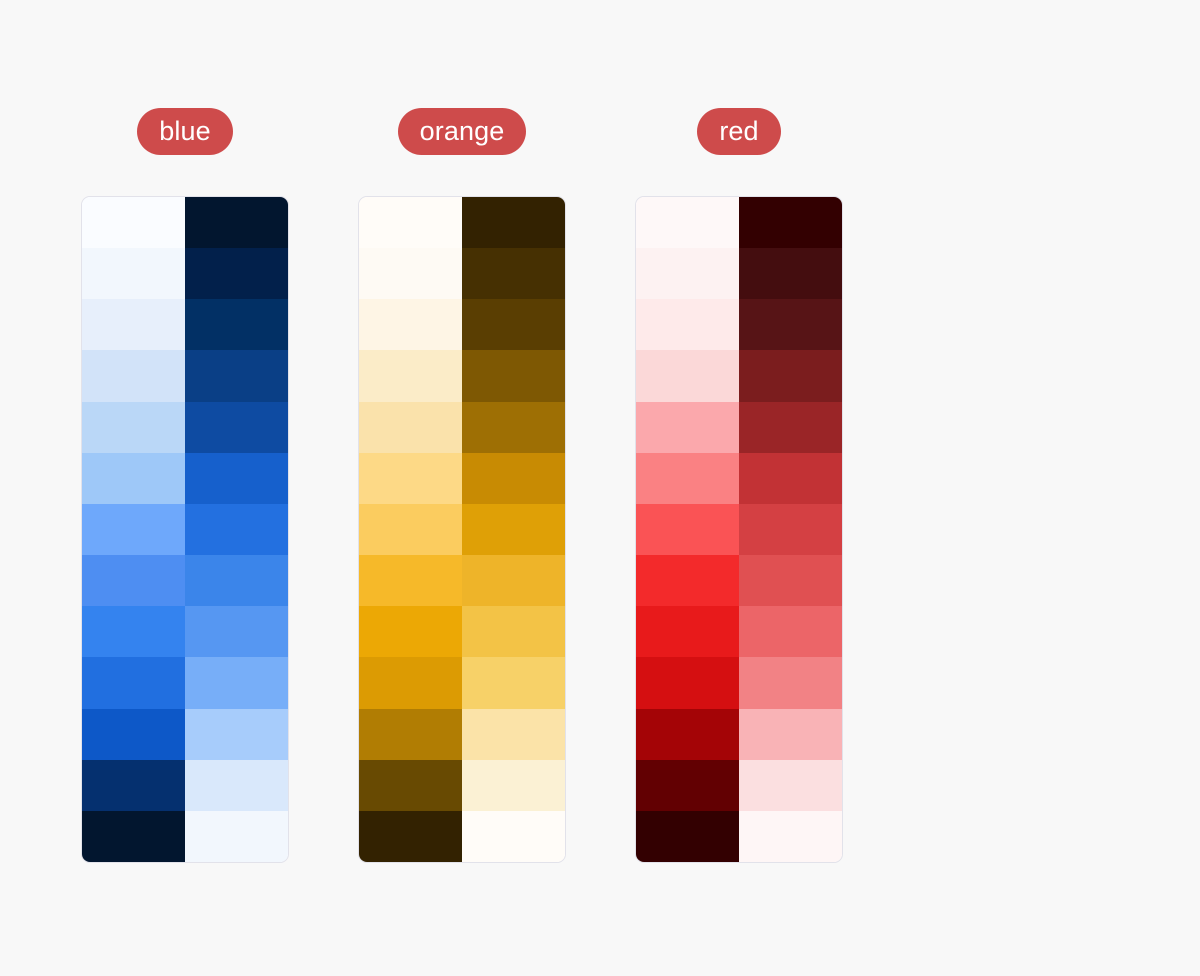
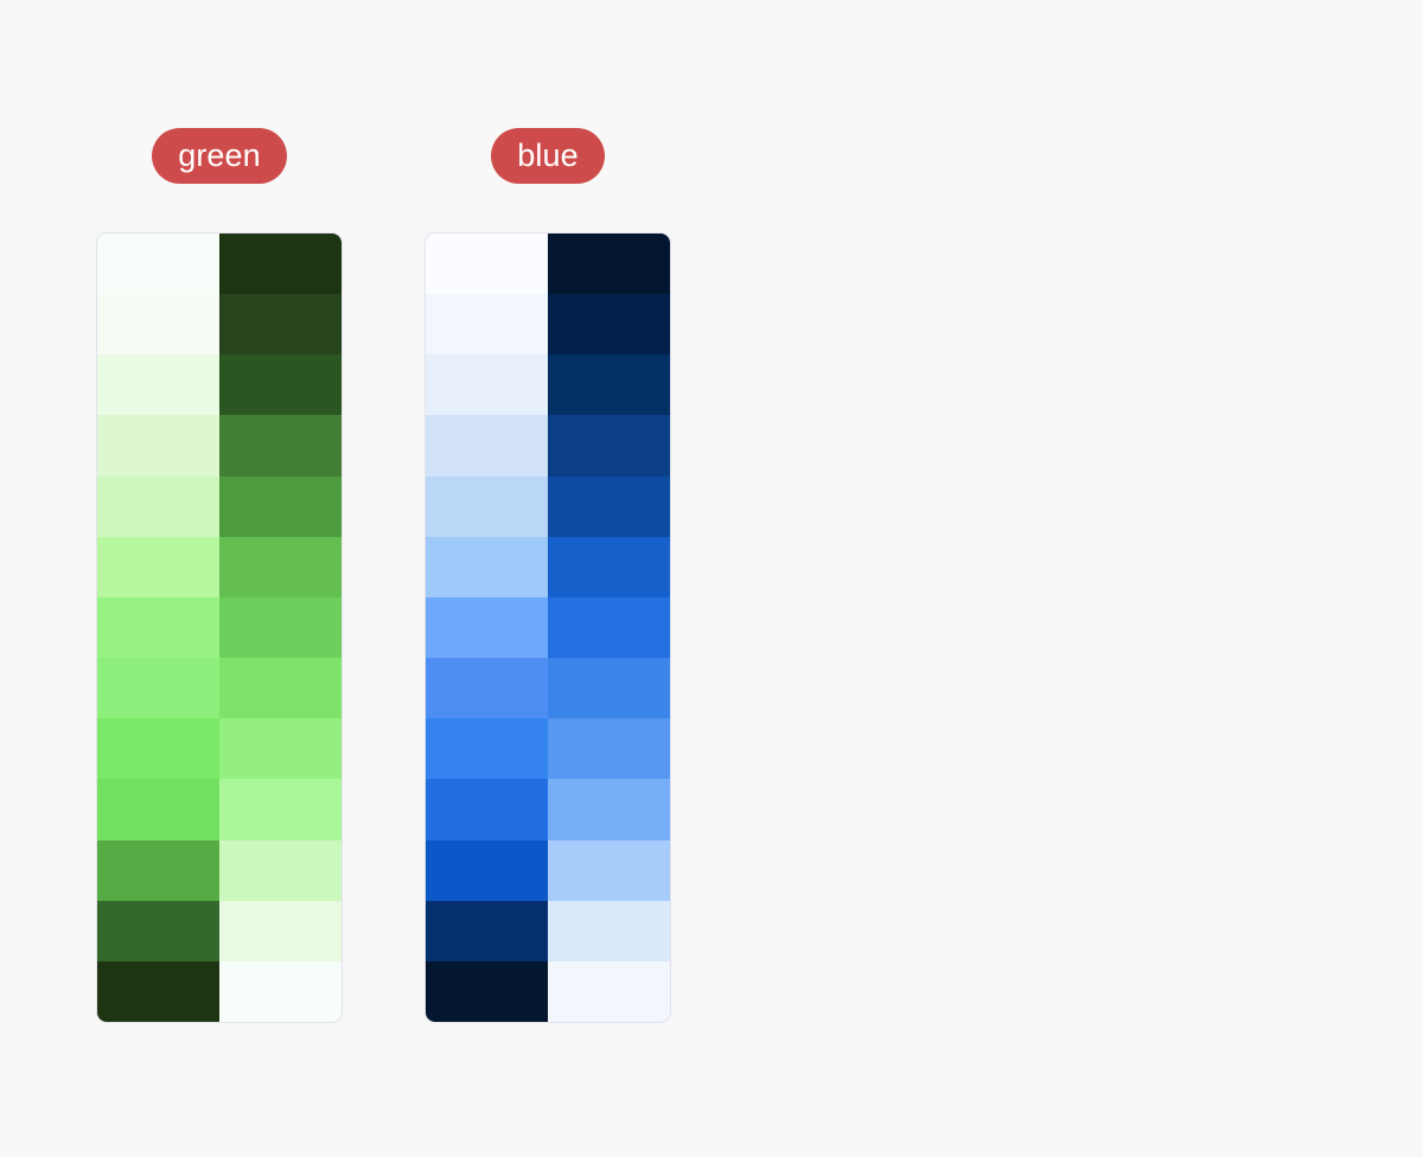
+ green
  blue
- orange
- red
